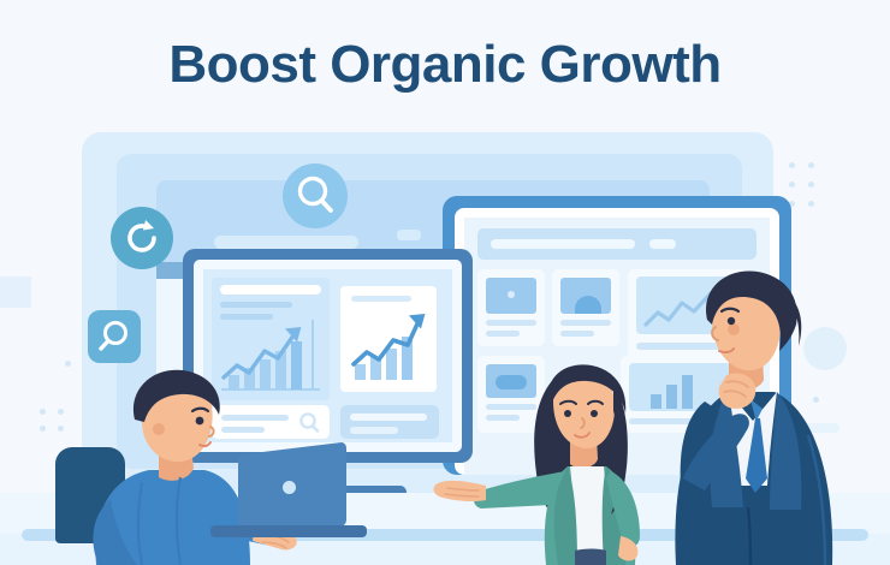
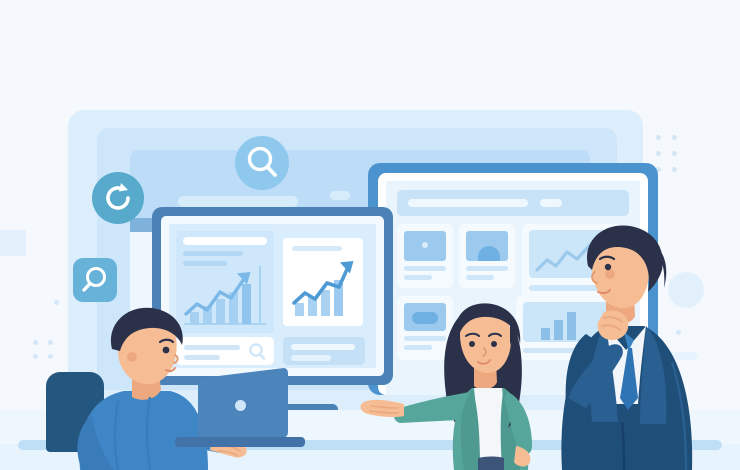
- Boost Organic Growth
